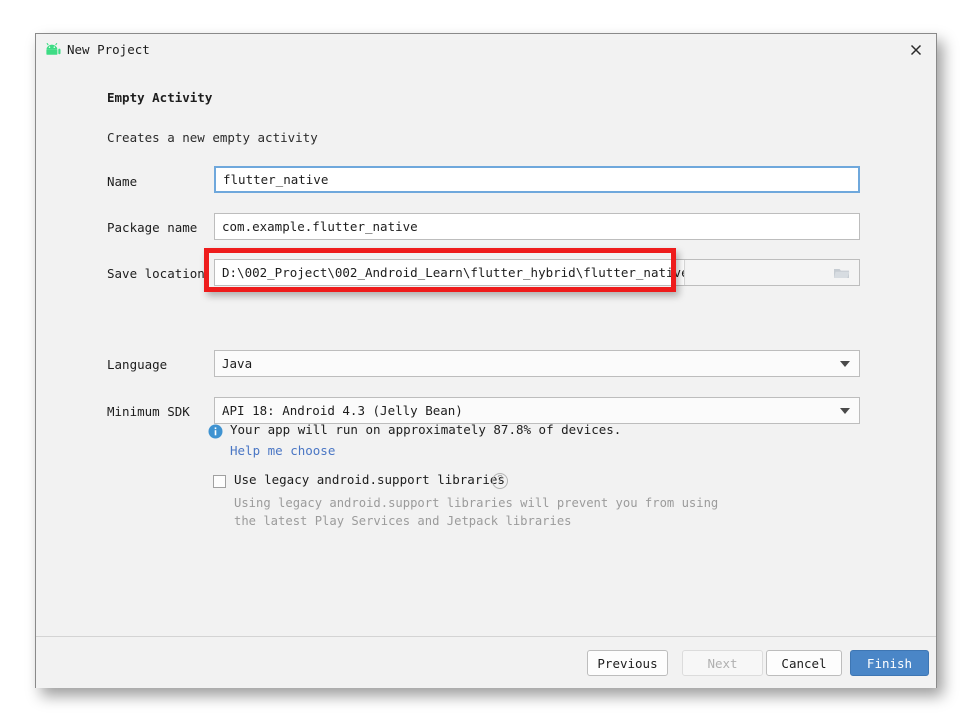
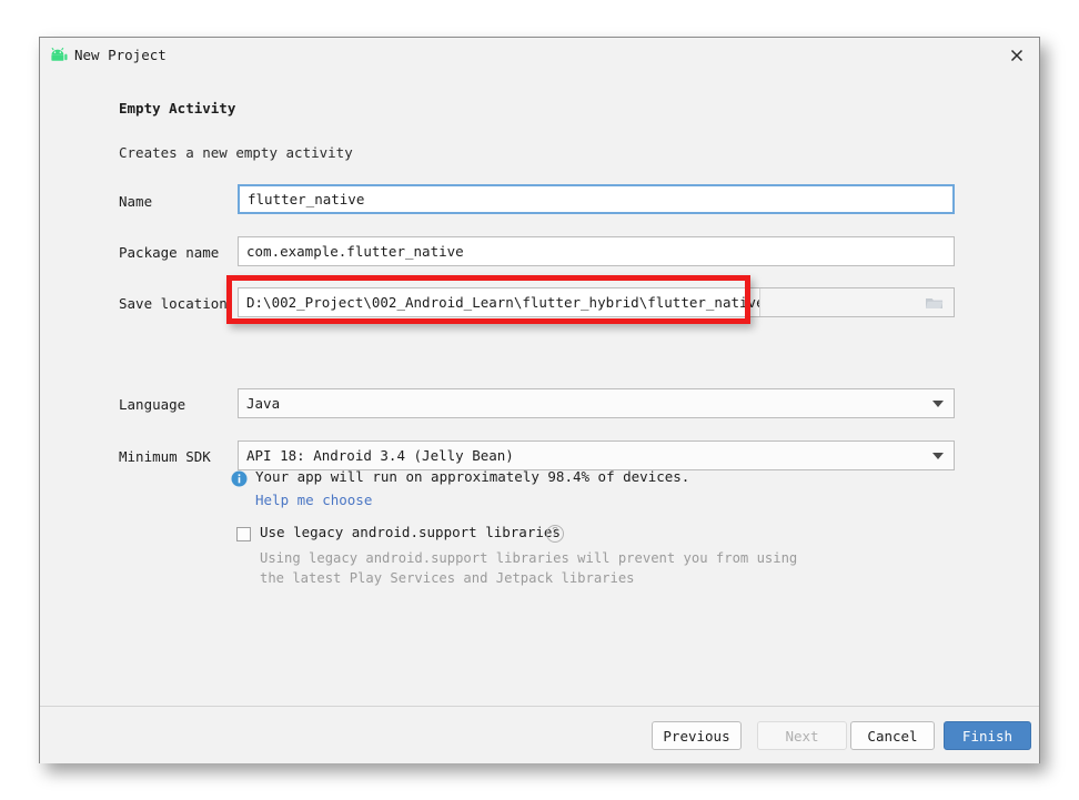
  New Project
  Empty Activity
  Creates a new empty activity
  Name
  flutter_native
  Package name
  com.example.flutter_native
  Save location
  D:\002_Project\002_Android_Learn\flutter_hybrid\flutter_native
  Language
  Java
  Minimum SDK
- API 18: Android 4.3 (Jelly Bean)
+ API 18: Android 3.4 (Jelly Bean)
- Your app will run on approximately 87.8% of devices.
+ Your app will run on approximately 98.4% of devices.
  Help me choose
  Use legacy android.support libraries
  ?
  Using legacy android.support libraries will prevent you from using
  the latest Play Services and Jetpack libraries
  Previous
  Next
  Cancel
  Finish
